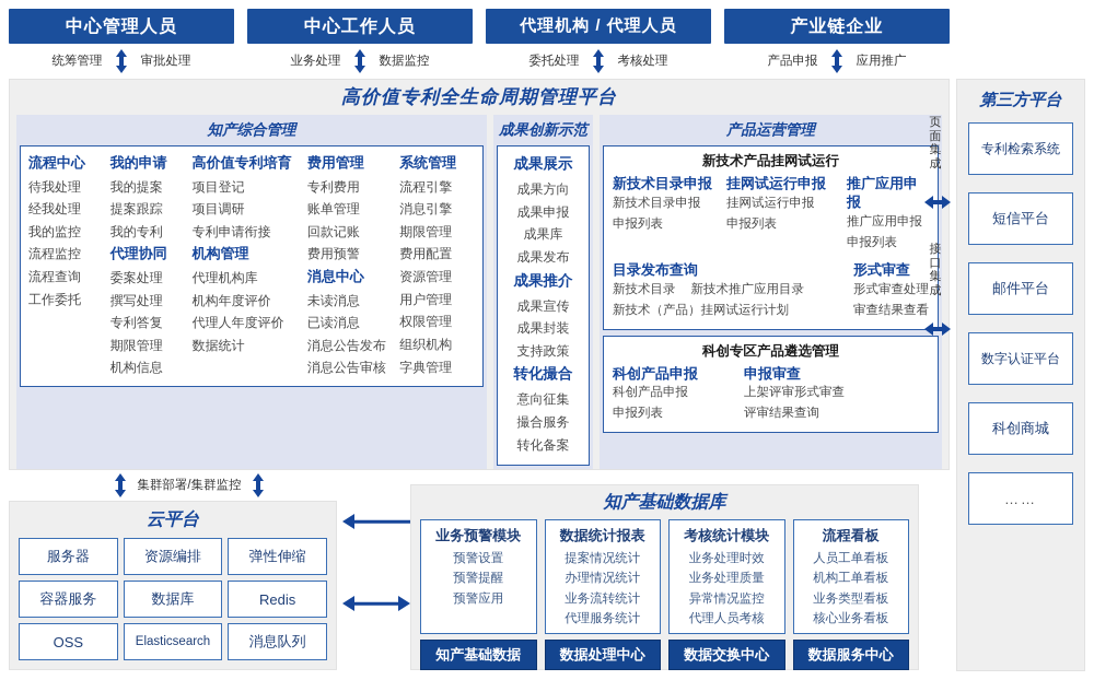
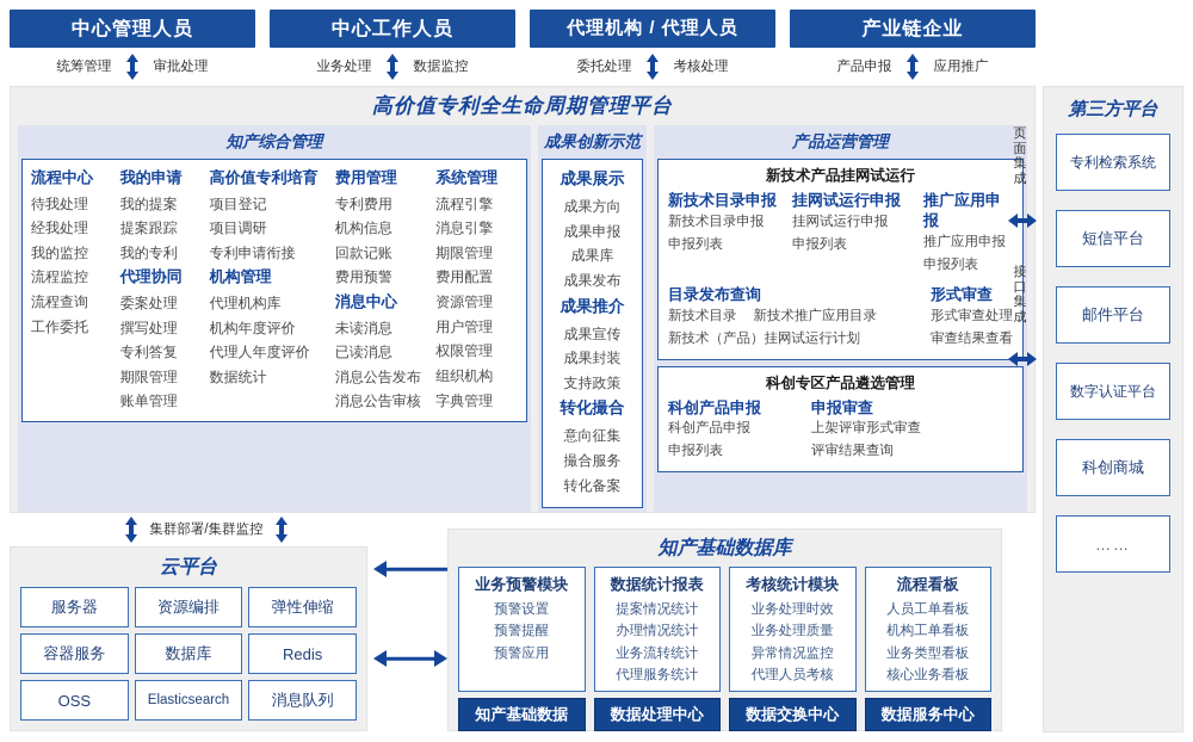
  中心管理人员
  中心工作人员
  代理机构 / 代理人员
  产业链企业
  统筹管理
  审批处理
  业务处理
  数据监控
  委托处理
  考核处理
  产品申报
  应用推广
  高价值专利全生命周期管理平台
  知产综合管理
  流程中心
  待我处理
  经我处理
  我的监控
  流程监控
  流程查询
  工作委托
  我的申请
  我的提案
  提案跟踪
  我的专利
  代理协同
  委案处理
  撰写处理
  专利答复
  期限管理
- 机构信息
+ 账单管理
  高价值专利培育
  项目登记
  项目调研
  专利申请衔接
  机构管理
  代理机构库
  机构年度评价
  代理人年度评价
  数据统计
  费用管理
  专利费用
- 账单管理
+ 机构信息
  回款记账
  费用预警
  消息中心
  未读消息
  已读消息
  消息公告发布
  消息公告审核
  系统管理
  流程引擎
  消息引擎
  期限管理
  费用配置
  资源管理
  用户管理
  权限管理
  组织机构
  字典管理
  成果创新示范
  成果展示
  成果方向
  成果申报
  成果库
  成果发布
  成果推介
  成果宣传
  成果封装
  支持政策
  转化撮合
  意向征集
  撮合服务
  转化备案
  产品运营管理
  新技术产品挂网试运行
  新技术目录申报
  新技术目录申报
  申报列表
  挂网试运行申报
  挂网试运行申报
  申报列表
  推广应用申报
  推广应用申报
  申报列表
  目录发布查询
  新技术目录
  新技术推广应用目录
  新技术（产品）挂网试运行计划
  形式审查
  形式审查处理
  审查结果查看
  科创专区产品遴选管理
  科创产品申报
  科创产品申报
  申报列表
  申报审查
  上架评审形式审查
  评审结果查询
  页
  面
  集
  成
  接
  口
  集
  成
  第三方平台
  专利检索系统
  短信平台
  邮件平台
  数字认证平台
  科创商城
  ……
  集群部署/集群监控
  云平台
  服务器
  资源编排
  弹性伸缩
  容器服务
  数据库
  Redis
  OSS
  Elasticsearch
  消息队列
  知产基础数据库
  业务预警模块
  预警设置
  预警提醒
  预警应用
  知产基础数据
  数据统计报表
  提案情况统计
  办理情况统计
  业务流转统计
  代理服务统计
  数据处理中心
  考核统计模块
  业务处理时效
  业务处理质量
  异常情况监控
  代理人员考核
  数据交换中心
  流程看板
  人员工单看板
  机构工单看板
  业务类型看板
  核心业务看板
  数据服务中心
